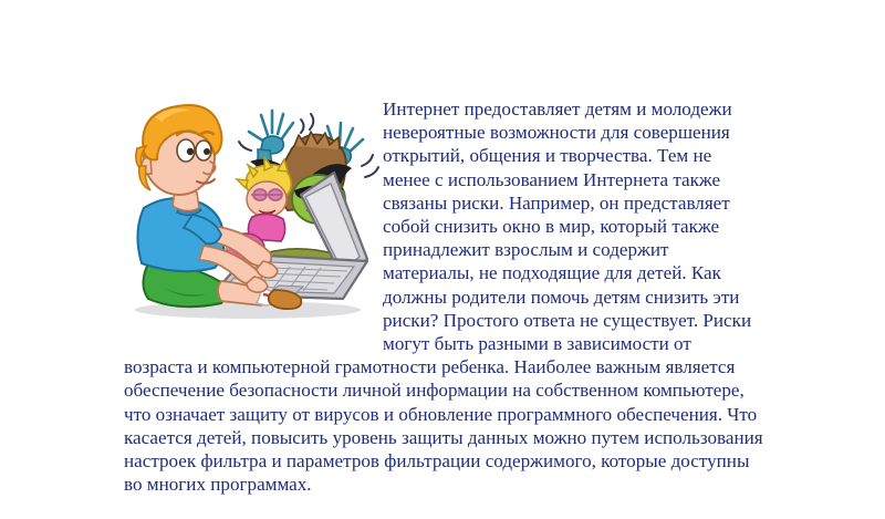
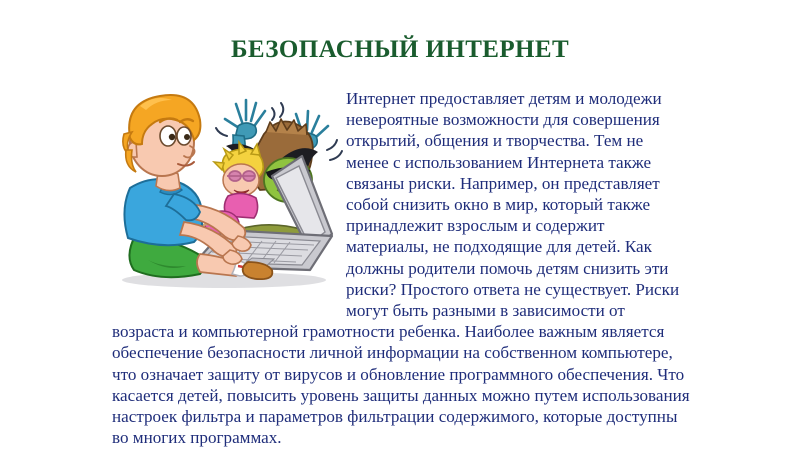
+ БЕЗОПАСНЫЙ ИНТЕРНЕТ
  Интернет предоставляет детям и молодежи невероятные возможности для совершения открытий, общения и творчества. Тем не менее с использованием Интернета также связаны риски. Например, он представляет собой снизить окно в мир, который также принадлежит взрослым и содержит материалы, не подходящие для детей. Как должны родители помочь детям снизить эти риски? Простого ответа не существует. Риски могут быть разными в зависимости от возраста и компьютерной грамотности ребенка. Наиболее важным является обеспечение безопасности личной информации на собственном компьютере, что означает защиту от вирусов и обновление программного обеспечения. Что касается детей, повысить уровень защиты данных можно путем использования настроек фильтра и параметров фильтрации содержимого, которые доступны во многих программах.
